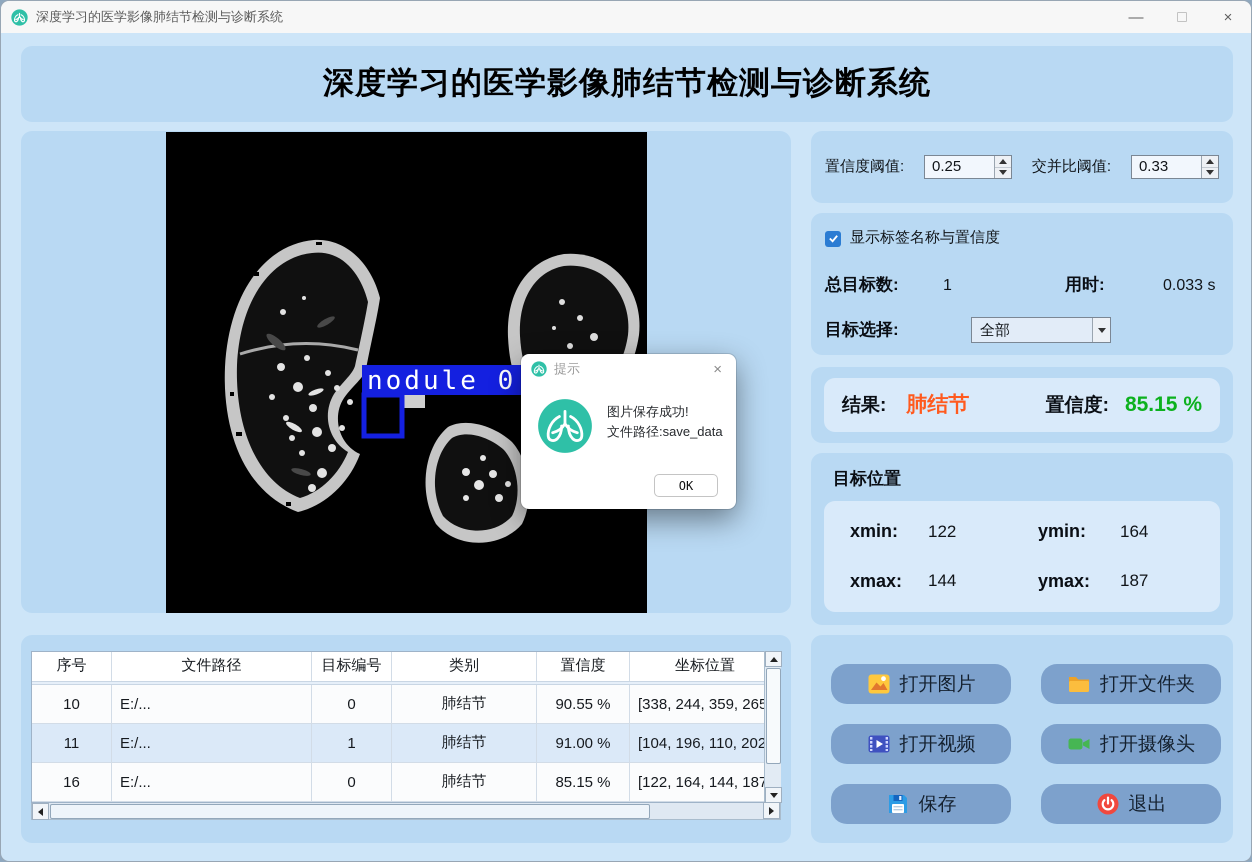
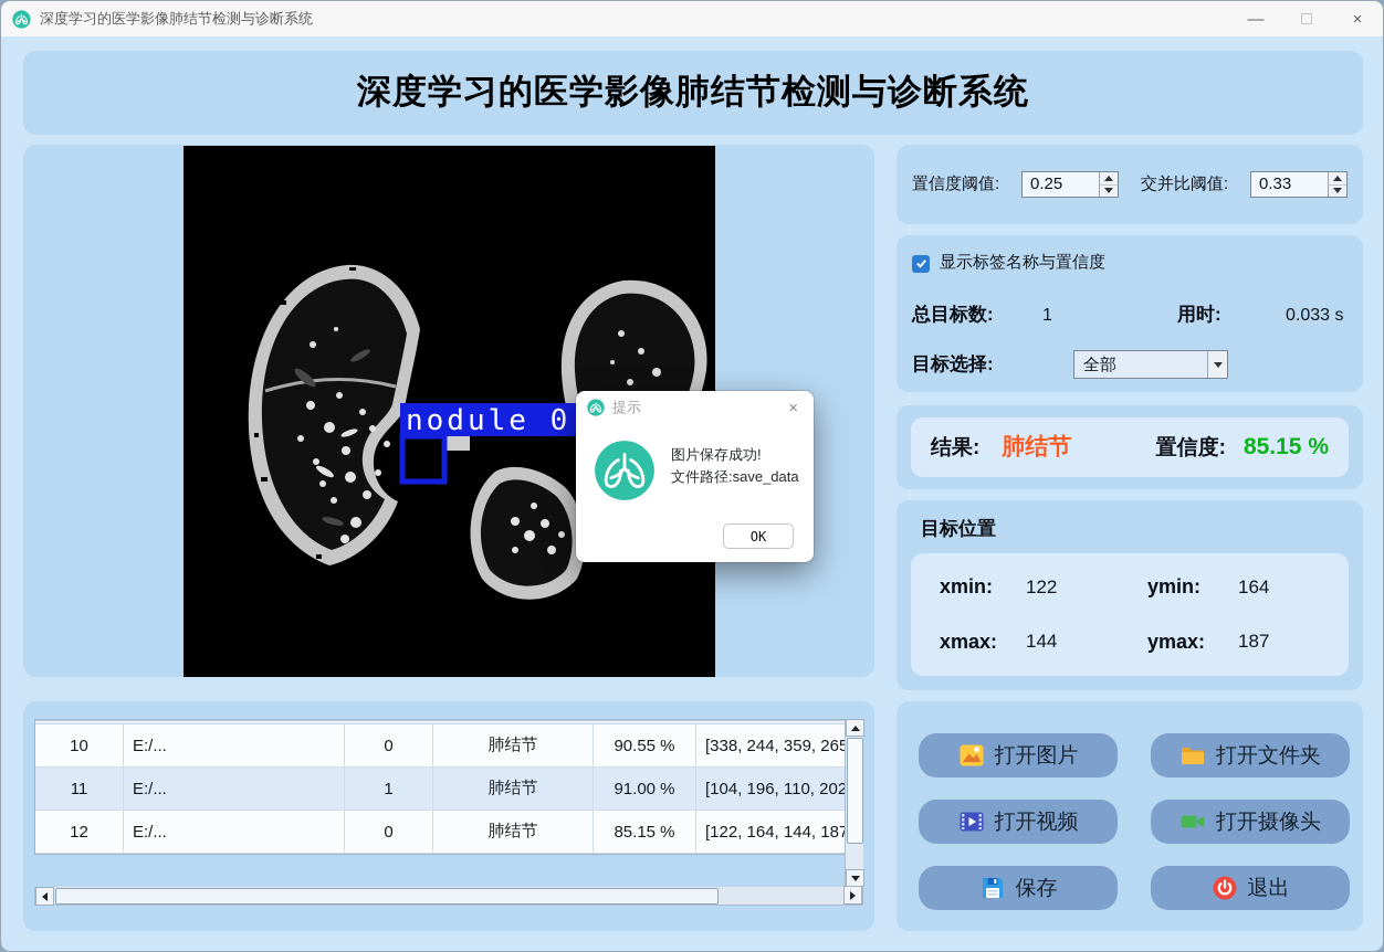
  深度学习的医学影像肺结节检测与诊断系统
  —
  ×
  深度学习的医学影像肺结节检测与诊断系统
  nodule 0
  置信度阈值:
  0.25
  交并比阈值:
  0.33
  显示标签名称与置信度
  总目标数:
  1
  用时:
  0.033 s
  目标选择:
  全部
  结果:
  肺结节
  置信度:
  85.15 %
  目标位置
  xmin:
  122
  ymin:
  164
  xmax:
  144
  ymax:
  187
  打开图片
  打开文件夹
  打开视频
  打开摄像头
  保存
  退出
- 序号
- 文件路径
- 目标编号
- 类别
- 置信度
- 坐标位置
  10
  E:/...
  0
  肺结节
  90.55 %
  [338, 244, 359, 26
  11
  E:/...
  1
  肺结节
  91.00 %
  [104, 196, 110, 202
- 16
+ 12
  E:/...
  0
  肺结节
  85.15 %
  [122, 164, 144, 18
  提示
  ×
  图片保存成功!
  文件路径:save_data
  OK
